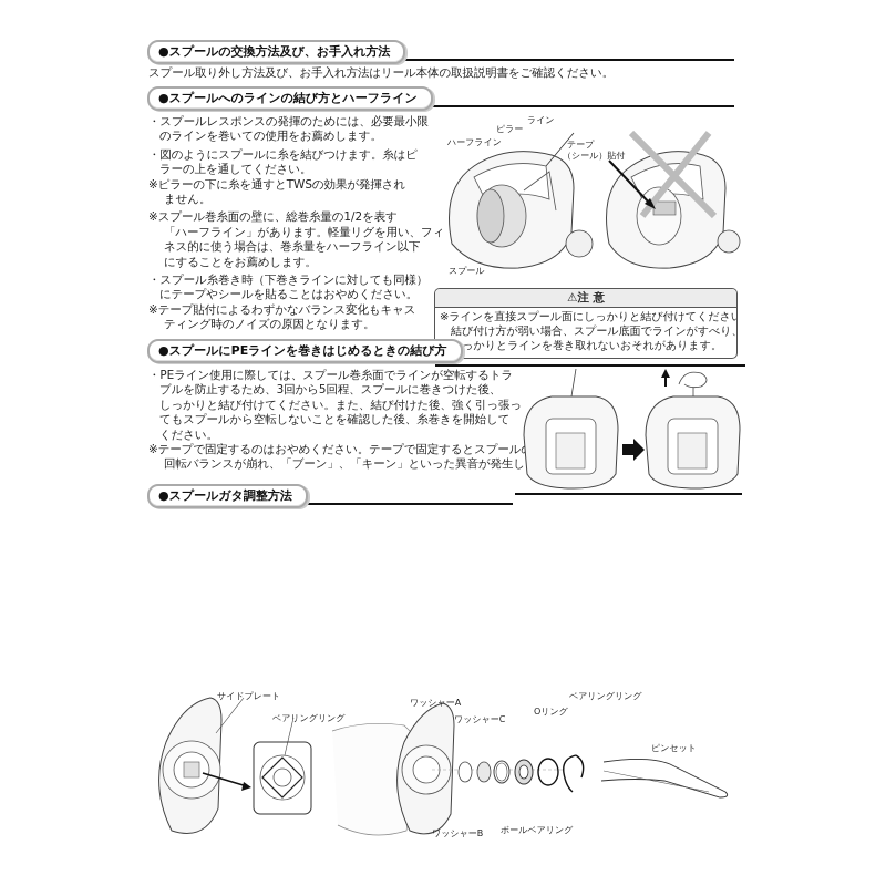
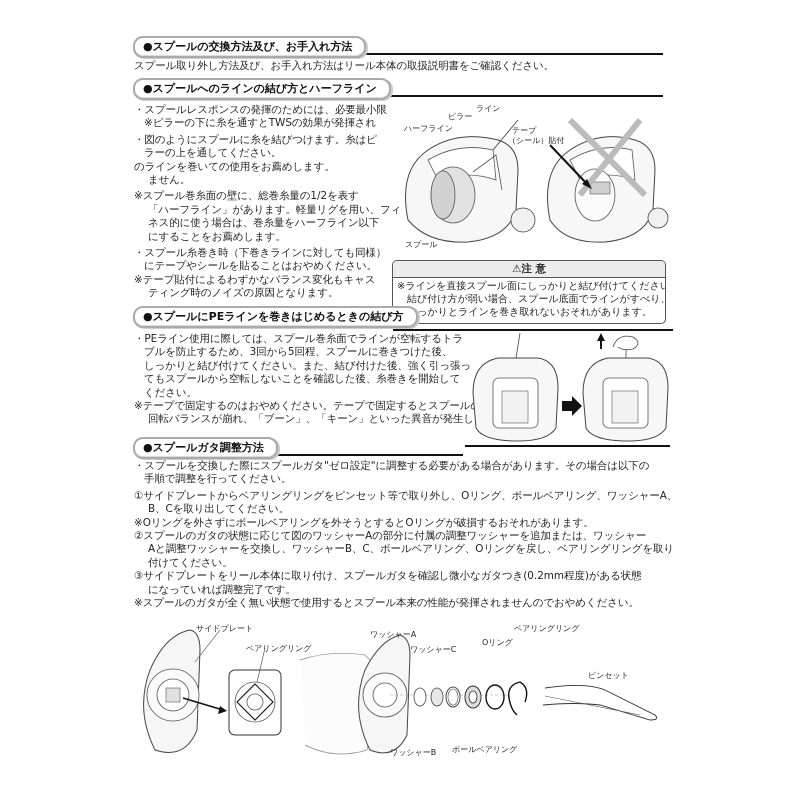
  ●スプールの交換方法及び、お手入れ方法
  スプール取り外し方法及び、お手入れ方法はリール本体の取扱説明書をご確認ください。
  ●スプールへのラインの結び方とハーフライン
  ・スプールレスポンスの発揮のためには、必要最小限
- のラインを巻いての使用をお薦めします。
+ ※ピラーの下に糸を通すとTWSの効果が発揮され
  ・図のようにスプールに糸を結びつけます。糸はピ
  ラーの上を通してください。
- ※ピラーの下に糸を通すとTWSの効果が発揮され
+ のラインを巻いての使用をお薦めします。
  ません。
  ※スプール巻糸面の壁に、総巻糸量の1/2を表す
  「ハーフライン」があります。軽量リグを用い、フィ
  ネス的に使う場合は、巻糸量をハーフライン以下
  にすることをお薦めします。
  ・スプール糸巻き時（下巻きラインに対しても同様）
  にテープやシールを貼ることはおやめください。
  ※テープ貼付によるわずかなバランス変化もキャス
  ティング時のノイズの原因となります。
  ライン
  ピラー
  ハーフライン
  スプール
  テープ
  （シール）貼付
  ⚠注 意
  ※ラインを直接スプール面にしっかりと結び付けてください
  結び付け方が弱い場合、スプール底面でラインがすべり
  っかりとラインを巻き取れないおそれがあります。
  ●スプールにPEラインを巻きはじめるときの結び方
  ・PEライン使用に際しては、スプール巻糸面でラインが空転するトラ
  ブルを防止するため、3回から5回程、スプールに巻きつけた後、
  しっかりと結び付けてください。また、結び付けた後、強く引っ張っ
  てもスプールから空転しないことを確認した後、糸巻きを開始して
  ください。
  ※テープで固定するのはおやめください。テープで固定するとスプール
  回転バランスが崩れ、「ブーン」、「キーン」といった異音が発生し
  ●スプールガタ調整方法
+ ・スプールを交換した際にスプールガタ"ゼロ設定"に調整する必要がある場合があります。その場合は以下の
+ 手順で調整を行ってください。
+ ①サイドプレートからベアリングリングをピンセット等で取り外し、Oリング、ボールベアリング、ワッシャーA、
+ B、Cを取り出してください。
+ ※Oリングを外さずにボールベアリングを外そうとするとOリングが破損するおそれがあります。
+ ②スプールのガタの状態に応じて図のワッシャーAの部分に付属の調整ワッシャーを追加または、ワッシャー
+ Aと調整ワッシャーを交換し、ワッシャーB、C、ボールベアリング、Oリングを戻し、ベアリングリングを取り
+ 付けてください。
+ ③サイドプレートをリール本体に取り付け、スプールガタを確認し微小なガタつき(0.2mm程度)がある状態
+ になっていれば調整完了です。
+ ※スプールのガタが全く無い状態で使用するとスプール本来の性能が発揮されませんのでおやめください。
  サイドプレート
  ベアリングリング
  ワッシャーA
  ワッシャーC
  Oリング
  ベアリングリング
  ピンセット
  ワッシャーB
  ボールベアリング
